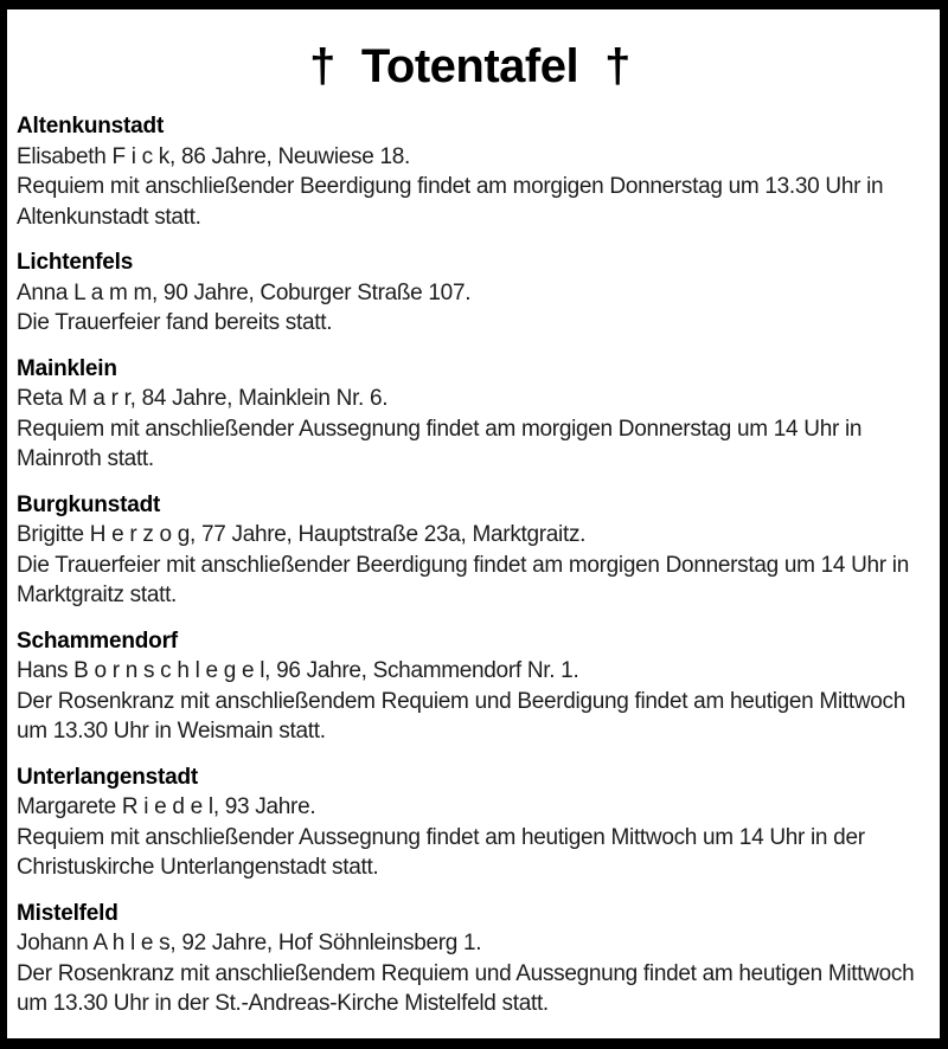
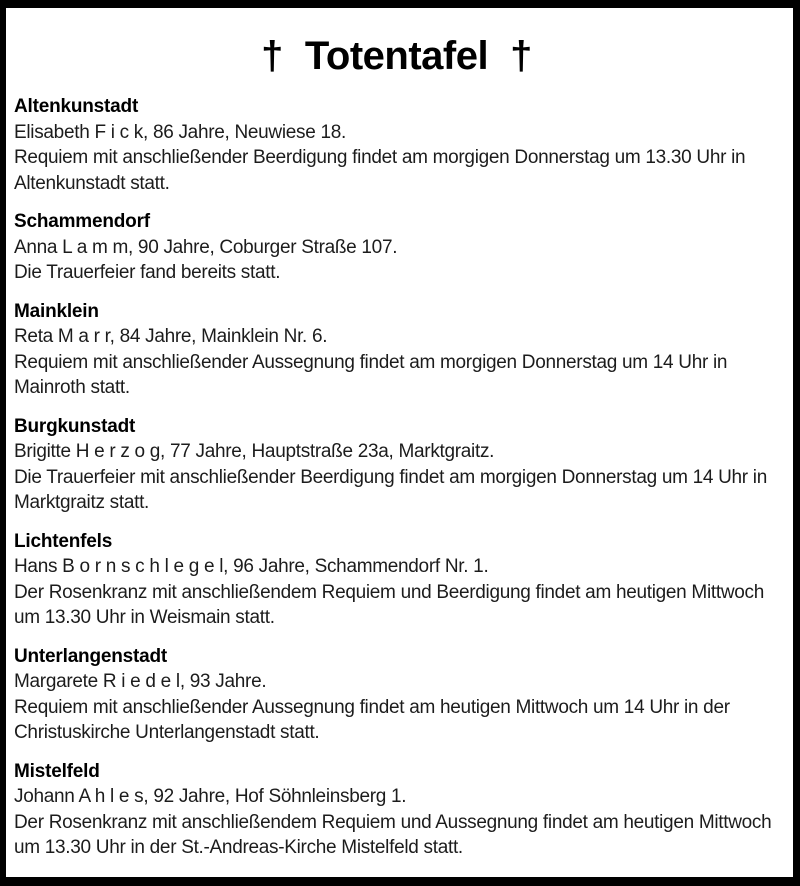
  † Totentafel †
  Altenkunstadt
  Elisabeth F i c k, 86 Jahre, Neuwiese 18.
  Requiem mit anschließender Beerdigung findet am morgigen Donnerstag um 13.30 Uhr in Altenkunstadt statt.
- Lichtenfels
+ Schammendorf
  Anna L a m m, 90 Jahre, Coburger Straße 107.
  Die Trauerfeier fand bereits statt.
  Mainklein
  Reta M a r r, 84 Jahre, Mainklein Nr. 6.
  Requiem mit anschließender Aussegnung findet am morgigen Donnerstag um 14 Uhr in Mainroth statt.
  Burgkunstadt
  Brigitte H e r z o g, 77 Jahre, Hauptstraße 23a, Marktgraitz.
  Die Trauerfeier mit anschließender Beerdigung findet am morgigen Donnerstag um 14 Uhr in Marktgraitz statt.
- Schammendorf
+ Lichtenfels
  Hans B o r n s c h l e g e l, 96 Jahre, Schammendorf Nr. 1.
  Der Rosenkranz mit anschließendem Requiem und Beerdigung findet am heutigen Mittwoch um 13.30 Uhr in Weismain statt.
  Unterlangenstadt
  Margarete R i e d e l, 93 Jahre.
  Requiem mit anschließender Aussegnung findet am heutigen Mittwoch um 14 Uhr in der Christuskirche Unterlangenstadt statt.
  Mistelfeld
  Johann A h l e s, 92 Jahre, Hof Söhnleinsberg 1.
  Der Rosenkranz mit anschließendem Requiem und Aussegnung findet am heutigen Mittwoch um 13.30 Uhr in der St.-Andreas-Kirche Mistelfeld statt.
